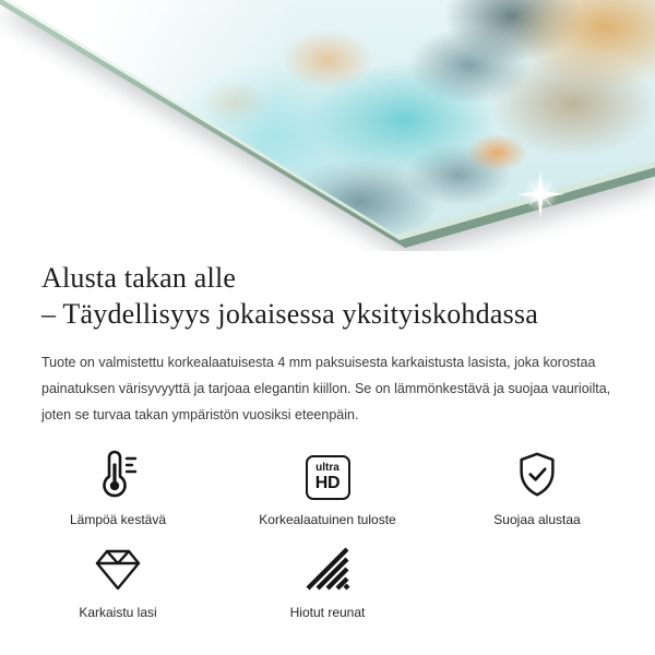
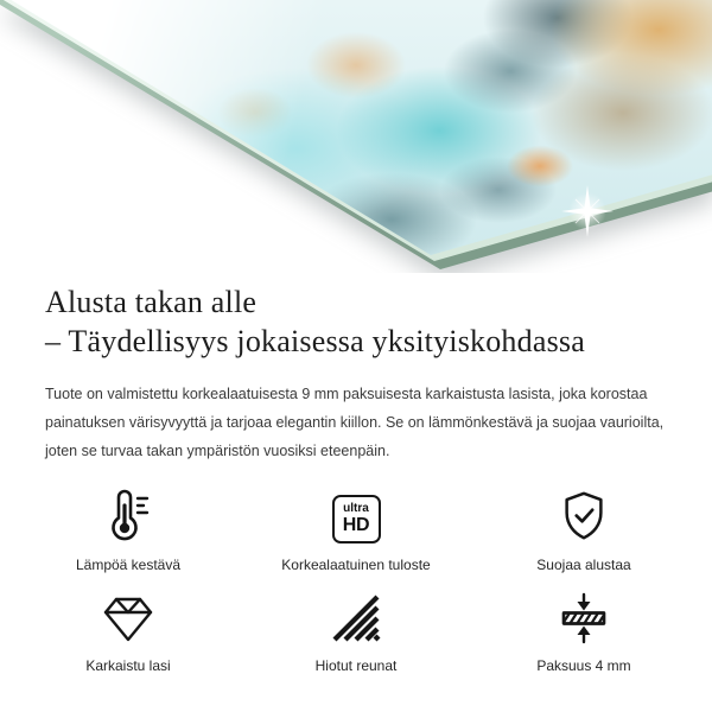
  Alusta takan alle
  – Täydellisyys jokaisessa yksityiskohdassa
- Tuote on valmistettu korkealaatuisesta 4 mm paksuisesta karkaistusta lasista, joka korostaa painatuksen värisyvyyttä ja tarjoaa elegantin kiillon. Se on lämmönkestävä ja suojaa vaurioilta, joten se turvaa takan ympäristön vuosiksi eteenpäin.
+ Tuote on valmistettu korkealaatuisesta 9 mm paksuisesta karkaistusta lasista, joka korostaa painatuksen värisyvyyttä ja tarjoaa elegantin kiillon. Se on lämmönkestävä ja suojaa vaurioilta, joten se turvaa takan ympäristön vuosiksi eteenpäin.
  Lämpöä kestävä
  ultra
  HD
  Korkealaatuinen tuloste
  Suojaa alustaa
  Karkaistu lasi
  Hiotut reunat
+ Paksuus 4 mm
